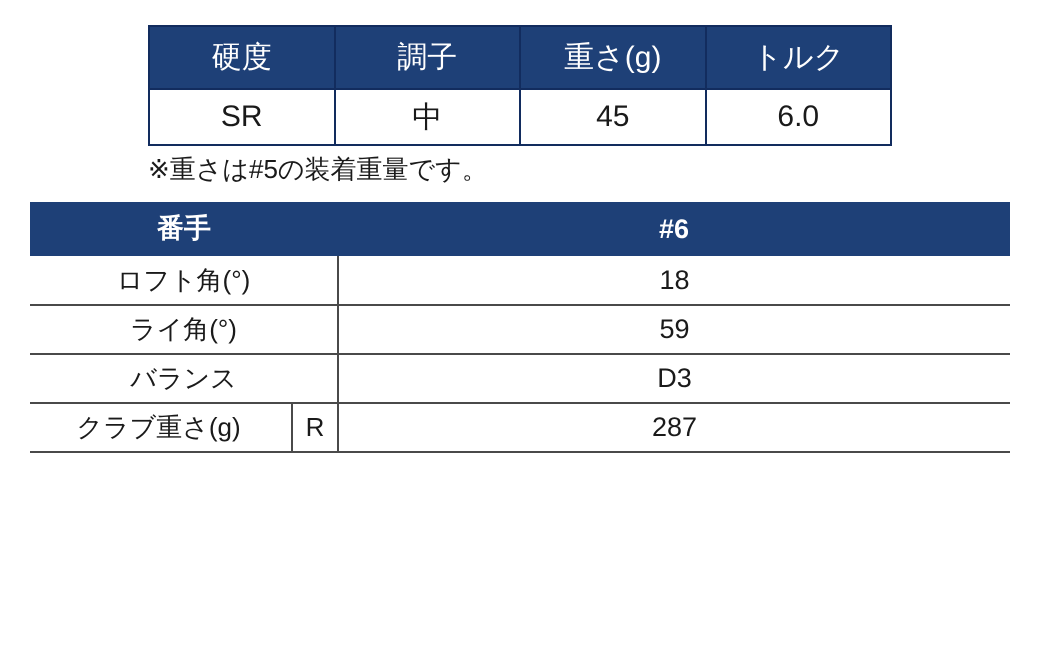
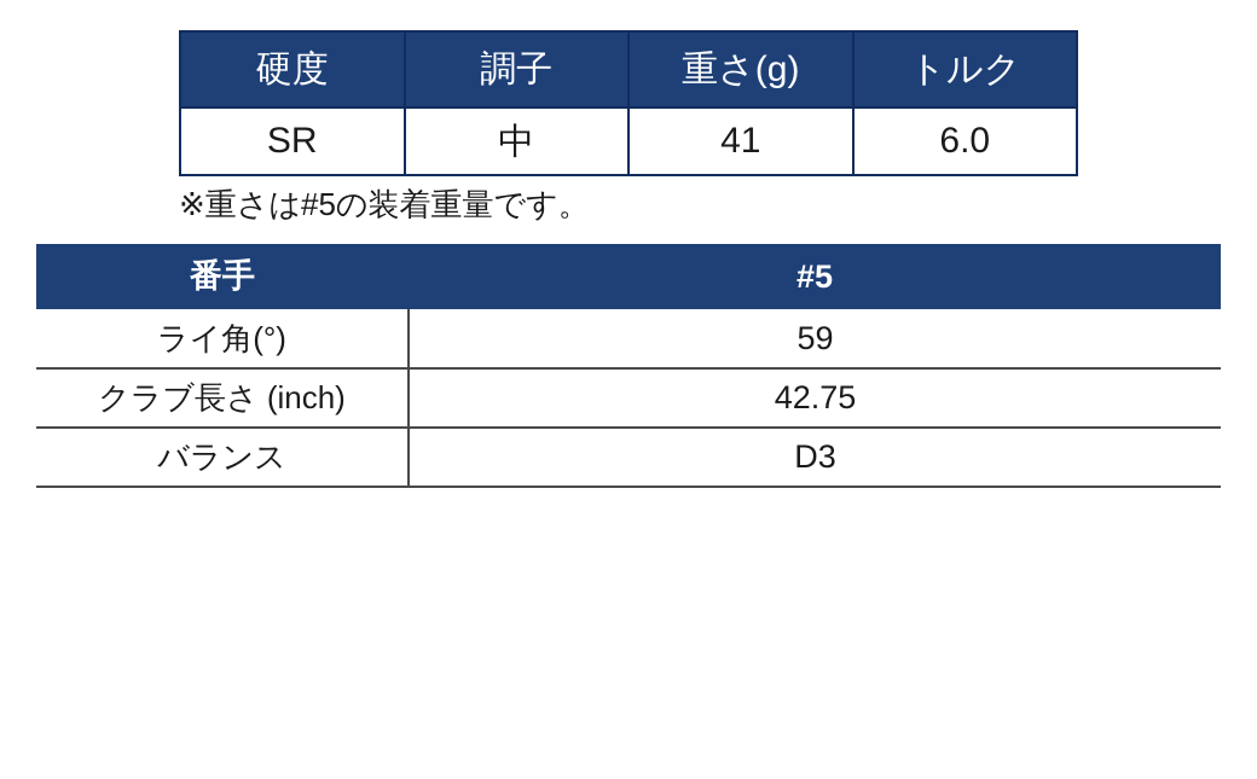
  硬度	調子	重さ(g)	トルク
- SR	中	45	6.0
+ SR	中	41	6.0
  ※重さは#5の装着重量です。
- 番手	#6
+ 番手	#5
- ロフト角(°)	18
  ライ角(°)	59
+ クラブ長さ (inch)	42.75
  バランス	D3
- クラブ重さ(g)	R	287
